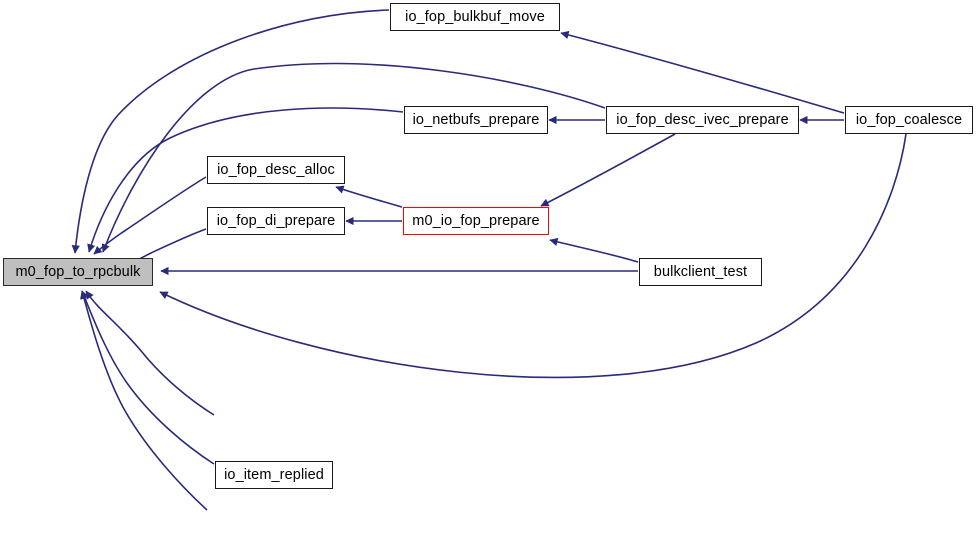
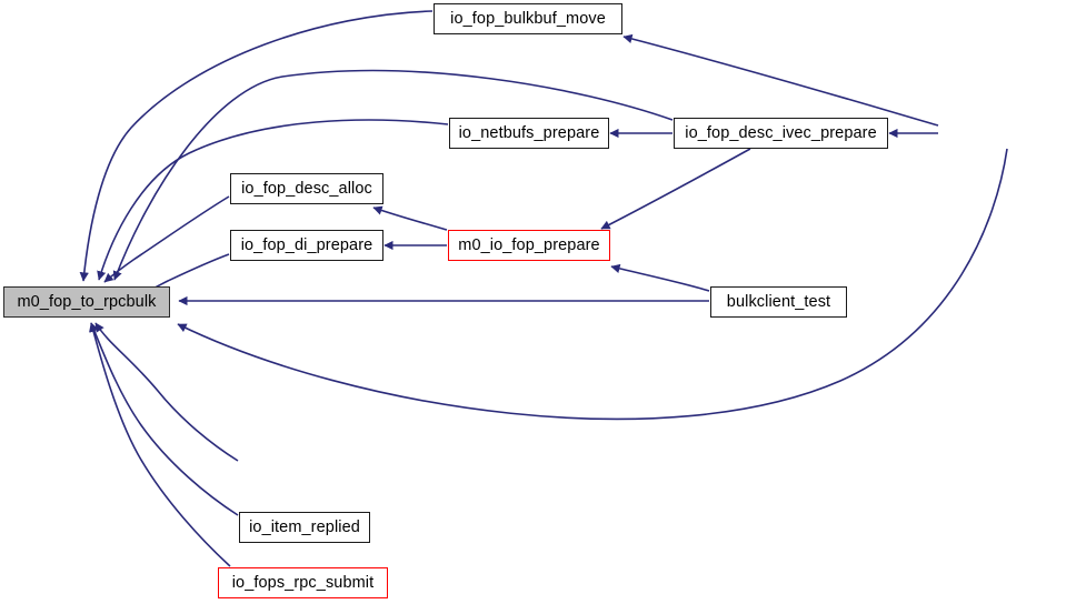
  m0_fop_to_rpcbulk
  io_fop_bulkbuf_move
  io_netbufs_prepare
  io_fop_desc_ivec_prepare
- io_fop_coalesce
  io_fop_desc_alloc
  io_fop_di_prepare
  m0_io_fop_prepare
  bulkclient_test
  io_item_replied
+ io_fops_rpc_submit
